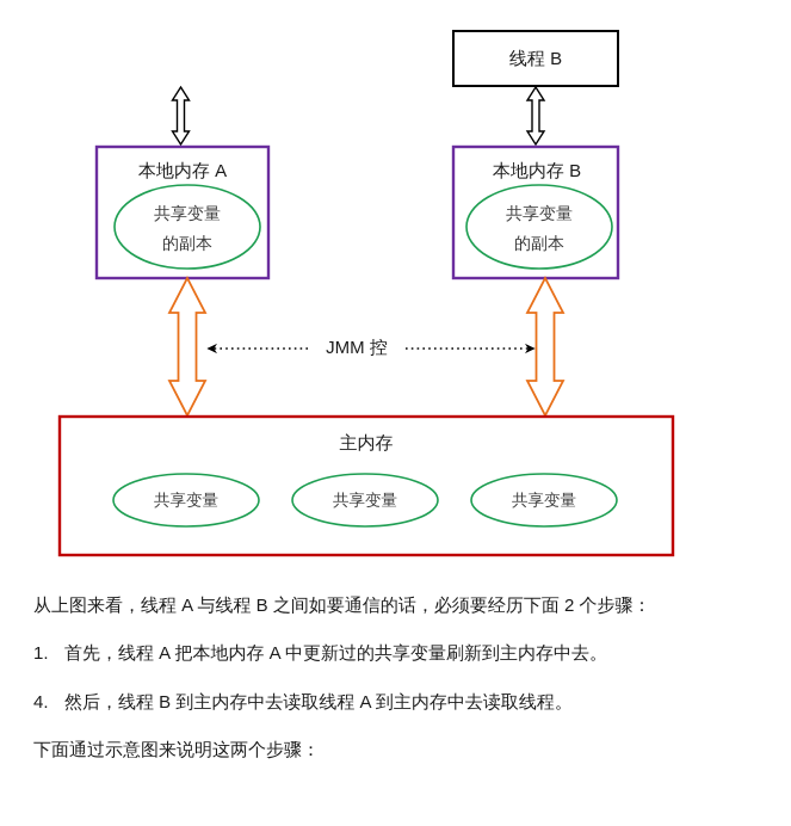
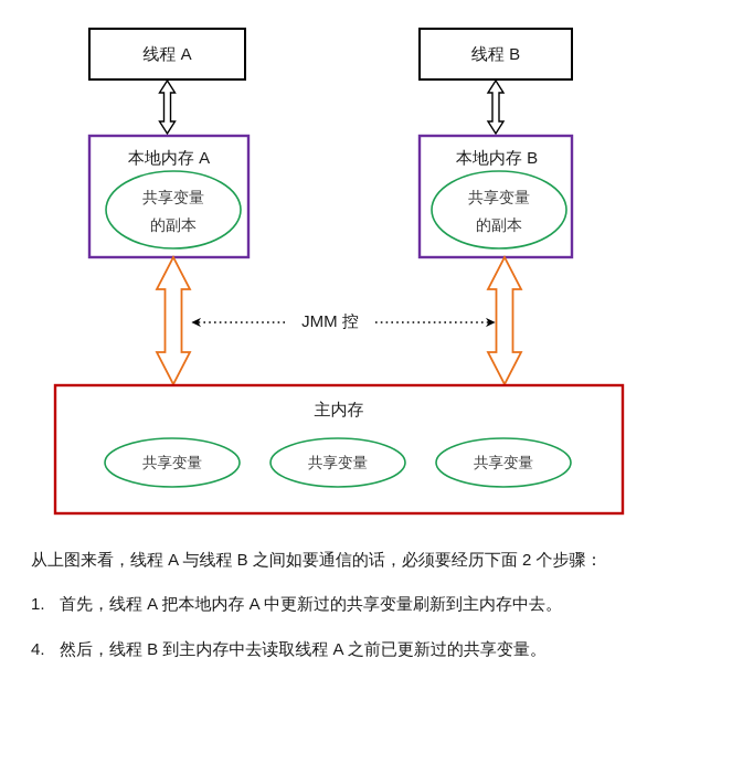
+ 线程 A
  线程 B
  本地内存 A
  共享变量
  的副本
  本地内存 B
  共享变量
  的副本
  JMM 控
  主内存
  共享变量
  共享变量
  共享变量
  从上图来看，线程 A 与线程 B 之间如要通信的话，必须要经历下面 2 个步骤：
  1.
  首先，线程 A 把本地内存 A 中更新过的共享变量刷新到主内存中去。
  4.
- 然后，线程 B 到主内存中去读取线程 A 到主内存中去读取线程。
+ 然后，线程 B 到主内存中去读取线程 A 之前已更新过的共享变量。
- 下面通过示意图来说明这两个步骤：
